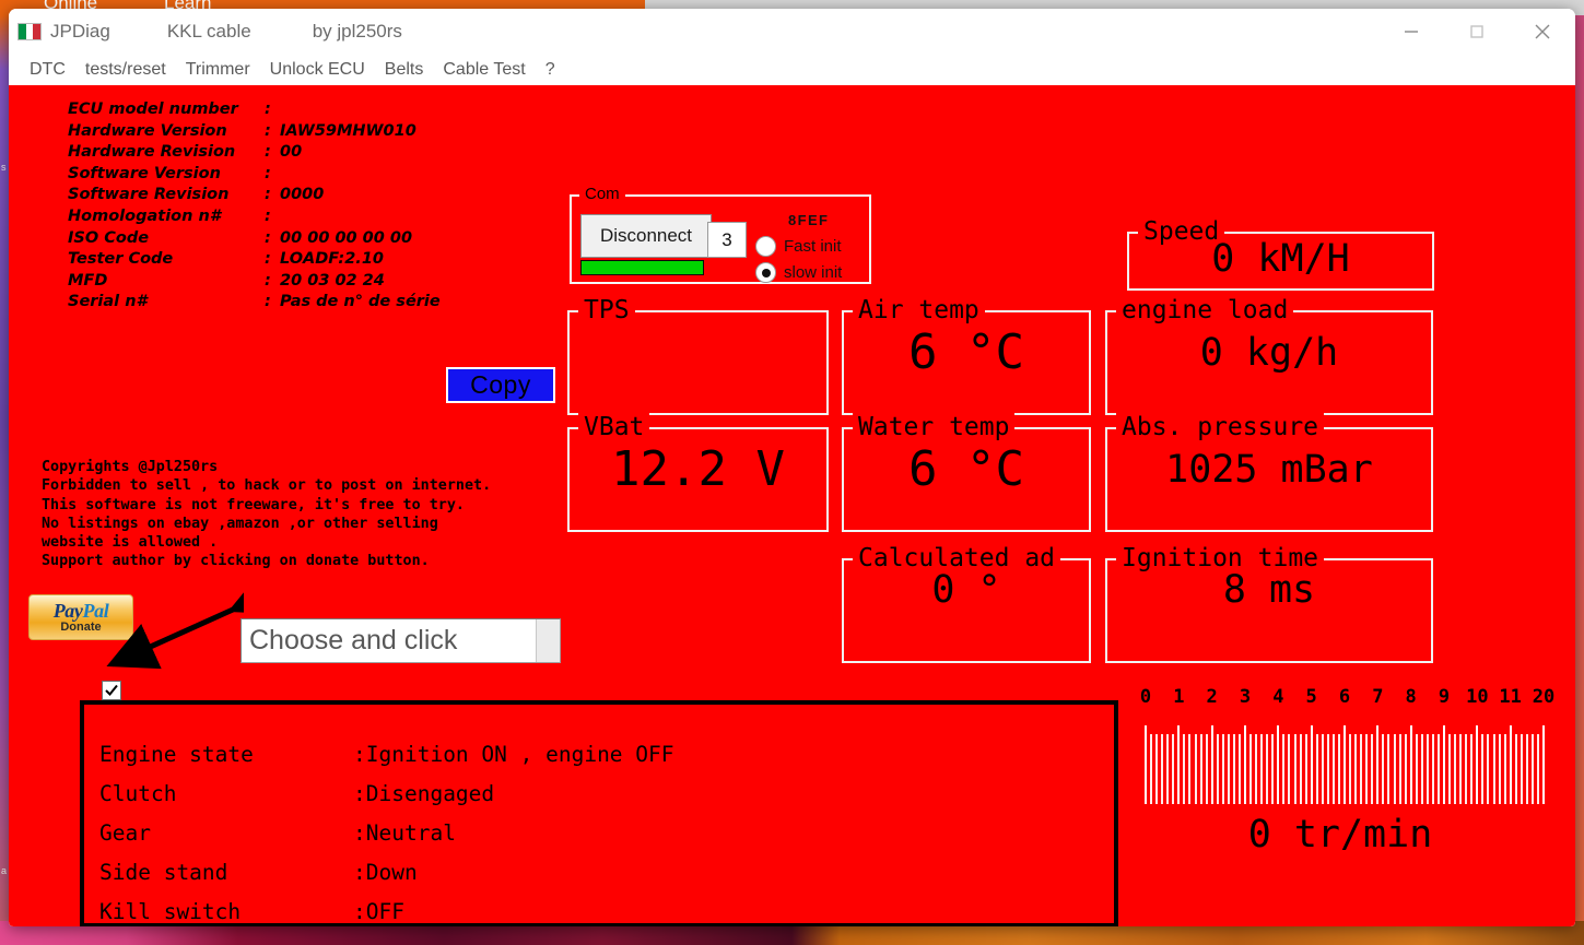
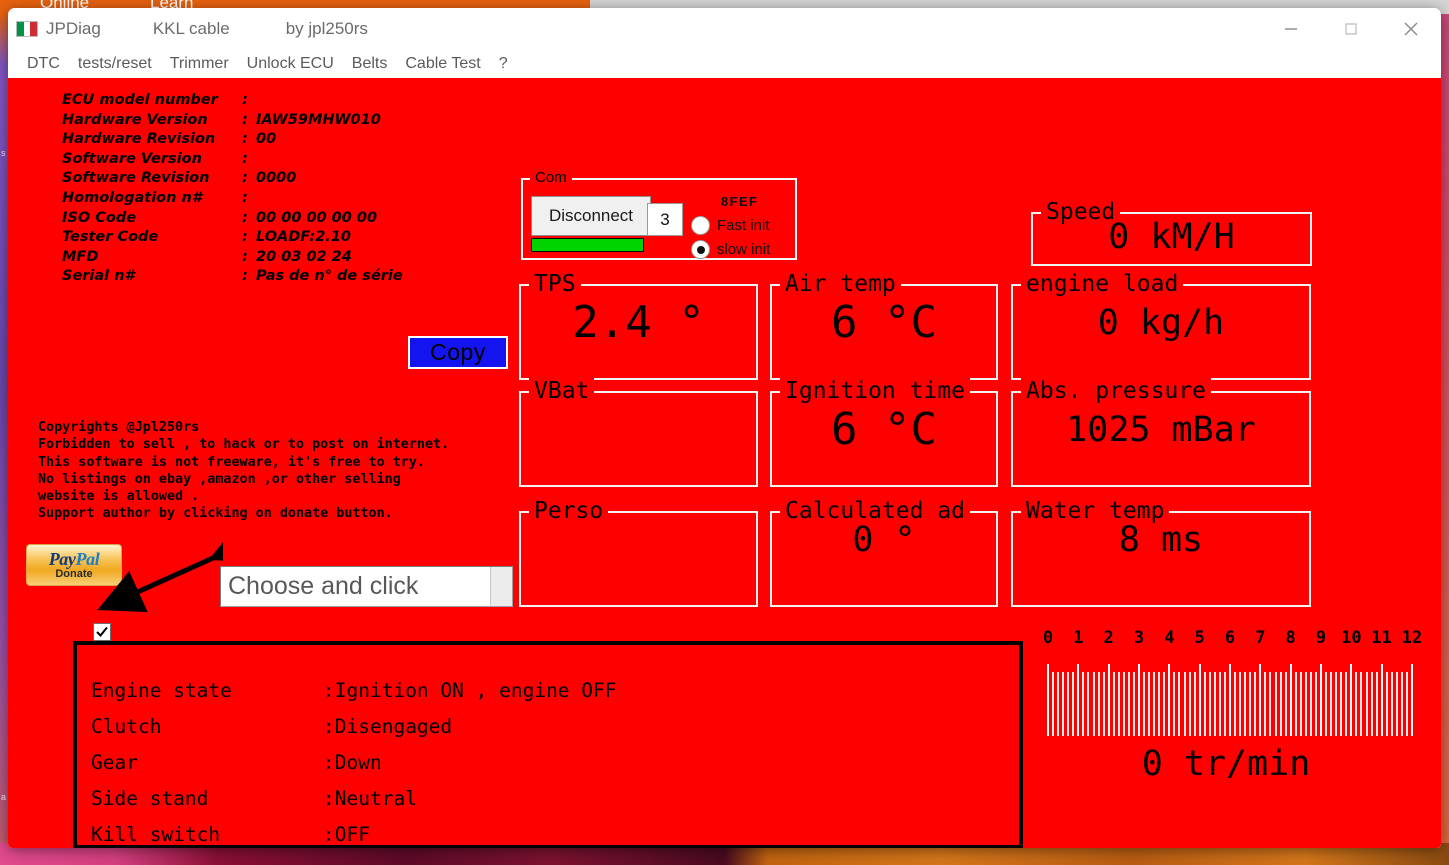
  Online
  Learn
  s
  a
  JPDiag
  KKL cable
  by jpl250rs
  DTC
  tests/reset
  Trimmer
  Unlock ECU
  Belts
  Cable Test
  ?
  ECU model number
  :
  Hardware Version
  :
  IAW59MHW010
  Hardware Revision
  :
  00
  Software Version
  :
  Software Revision
  :
  0000
  Homologation n#
  :
  ISO Code
  :
  00 00 00 00 00
  Tester Code
  :
  LOADF:2.10
  MFD
  :
  20 03 02 24
  Serial n#
  :
  Pas de n° de série
  Copy
  Copyrights @Jpl250rs
  Forbidden to sell , to hack or to post on internet.
  This software is not freeware, it's free to try.
  No listings on ebay ,amazon ,or other selling
  website is allowed .
  Support author by clicking on donate button.
  PayPal
  Donate
  Choose and click
  Com
  Disconnect
  3
  8FEF
  Fast init
  slow init
  TPS
+ 2.4 °
  Air temp
  6 °C
  Speed
  0 kM/H
  VBat
- 12.2 V
- Water temp
+ Ignition time
  6 °C
  engine load
  0 kg/h
  Abs. pressure
  1025 mBar
+ Perso
  Calculated ad
  0 °
- Ignition time
+ Water temp
  8 ms
  Engine state
  :
  Ignition ON , engine OFF
  Clutch
  :
  Disengaged
  Gear
  :
- Neutral
+ Down
  Side stand
  :
- Down
+ Neutral
  Kill switch
  :
  OFF
  0
  1
  2
  3
  4
  5
  6
  7
  8
  9
  10
  11
- 20
+ 12
  0 tr/min
